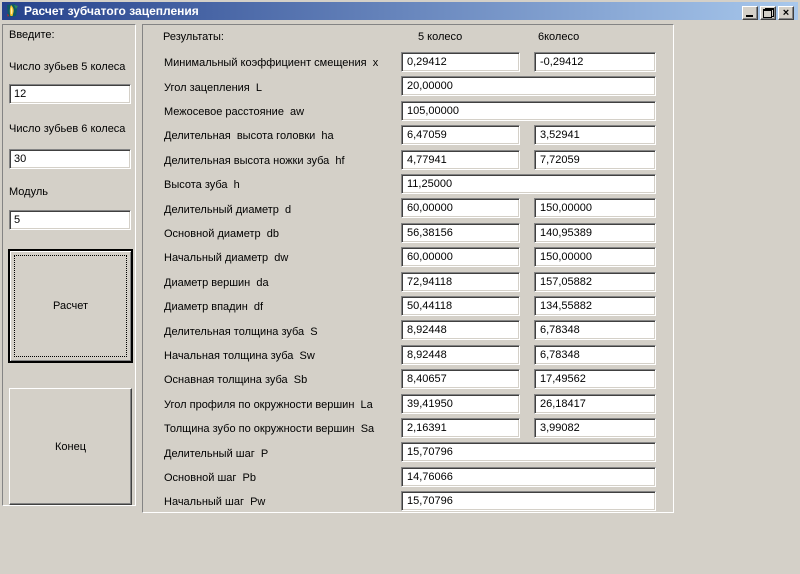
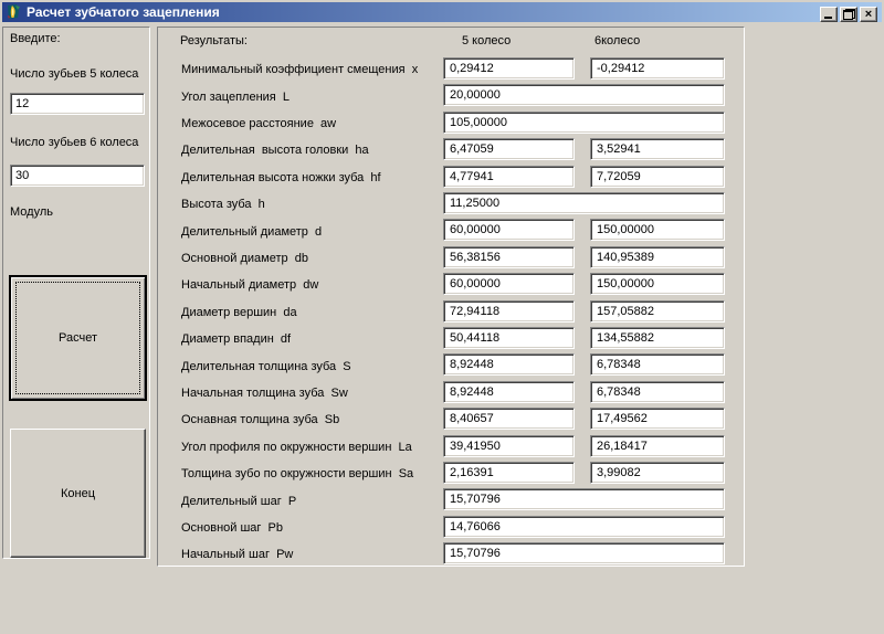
  Расчет зубчатого зацепления
  ×
  Введите:
  Число зубьев 5 колеса
  12
  Число зубьев 6 колеса
  30
  Модуль
- 5
  Расчет
  Конец
  Результаты:
  5 колесо
  6колесо
  Минимальный коэффициент смещения x
  0,29412
  -0,29412
  Угол зацепления L
  20,00000
  Межосевое расстояние aw
  105,00000
  Делительная высота головки ha
  6,47059
  3,52941
  Делительная высота ножки зуба hf
  4,77941
  7,72059
  Высота зуба h
  11,25000
  Делительный диаметр d
  60,00000
  150,00000
  Основной диаметр db
  56,38156
  140,95389
  Начальный диаметр dw
  60,00000
  150,00000
  Диаметр вершин da
  72,94118
  157,05882
  Диаметр впадин df
  50,44118
  134,55882
  Делительная толщина зуба S
  8,92448
  6,78348
  Начальная толщина зуба Sw
  8,92448
  6,78348
  Оснавная толщина зуба Sb
  8,40657
  17,49562
  Угол профиля по окружности вершин La
  39,41950
  26,18417
  Толщина зубо по окружности вершин Sa
  2,16391
  3,99082
  Делительный шаг P
  15,70796
  Основной шаг Pb
  14,76066
  Начальный шаг Pw
  15,70796
